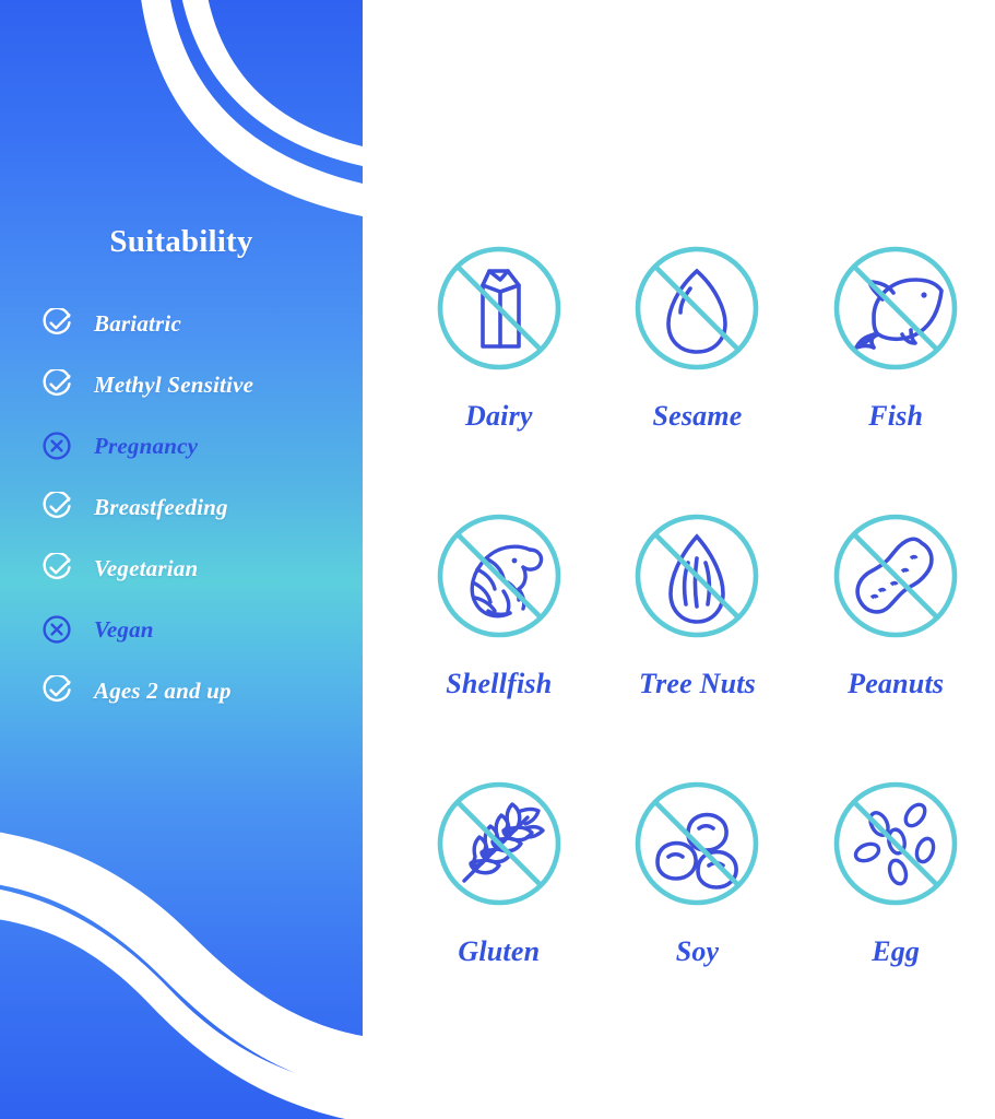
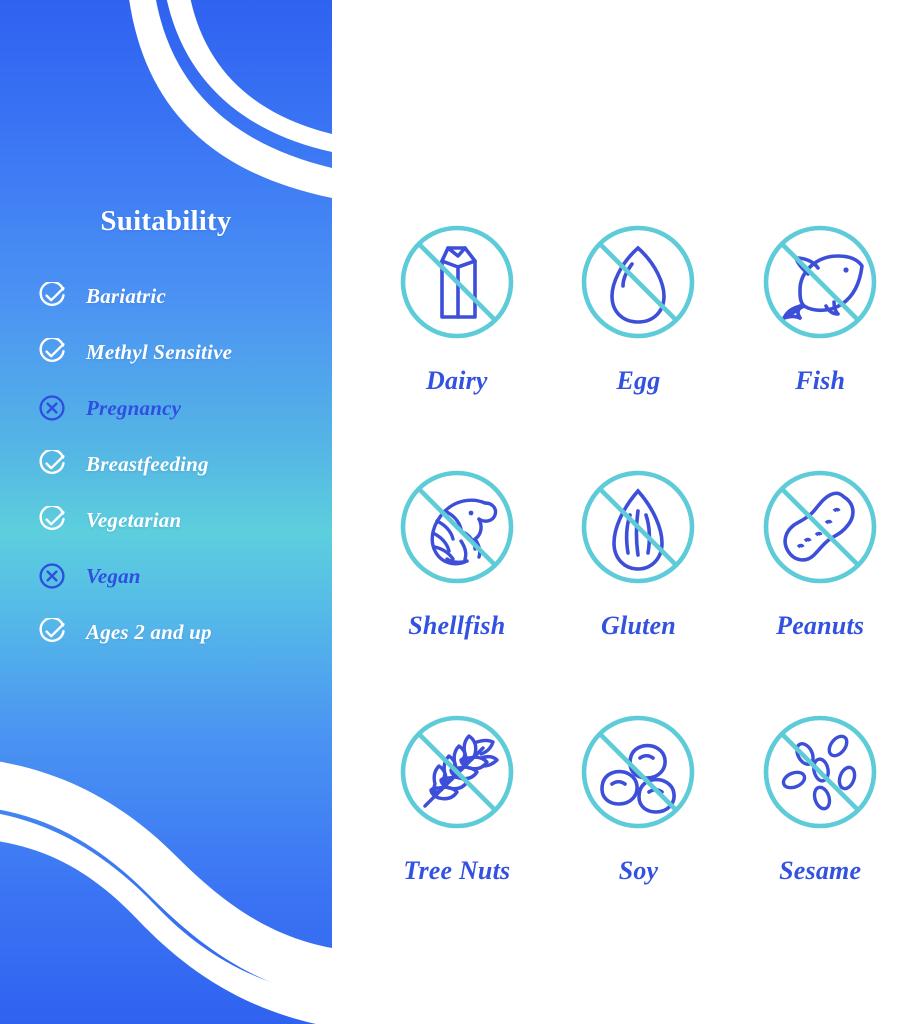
  Suitability
  Bariatric
  Methyl Sensitive
  Pregnancy
  Breastfeeding
  Vegetarian
  Vegan
  Ages 2 and up
  Dairy
- Sesame
+ Egg
  Fish
  Shellfish
- Tree Nuts
+ Gluten
  Peanuts
- Gluten
+ Tree Nuts
  Soy
- Egg
+ Sesame
